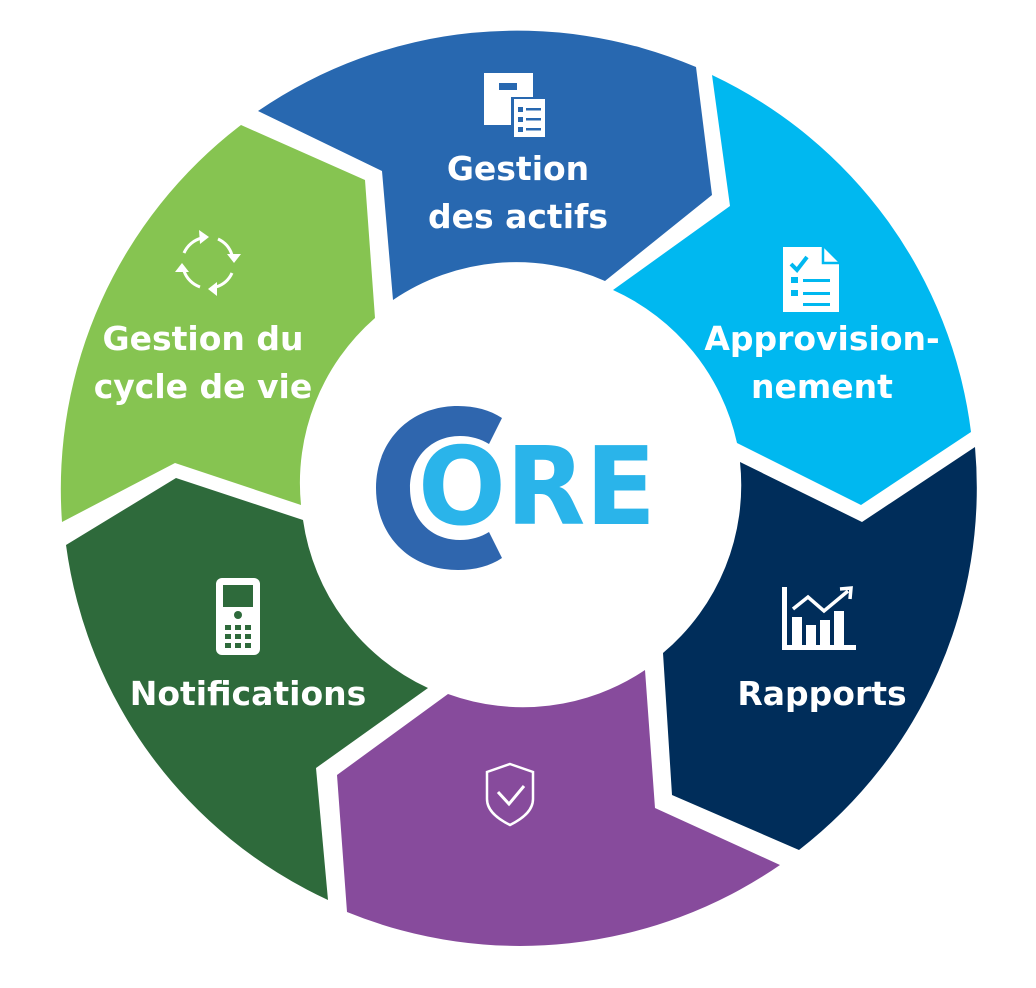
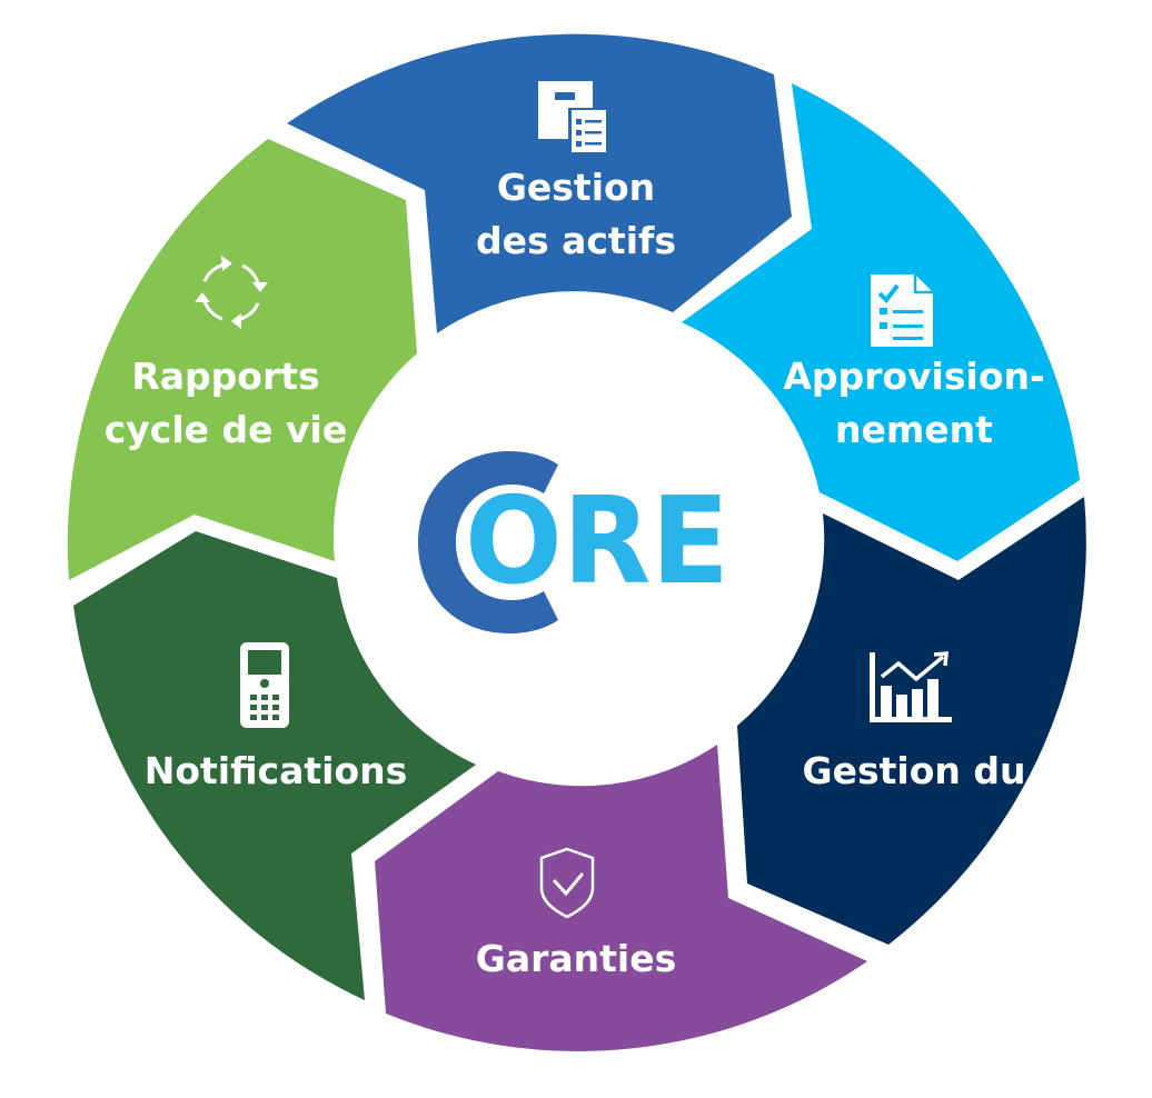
  Gestion
  des actifs
  Approvision-
  nement
- Rapports
+ Gestion du
+ Garanties
  Notifications
- Gestion du
+ Rapports
  cycle de vie
  ORE
